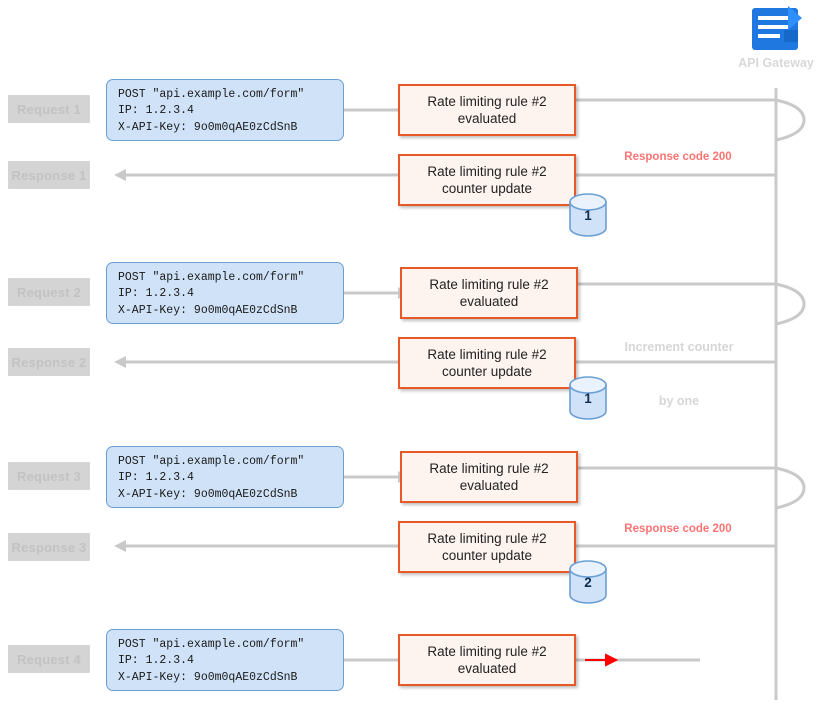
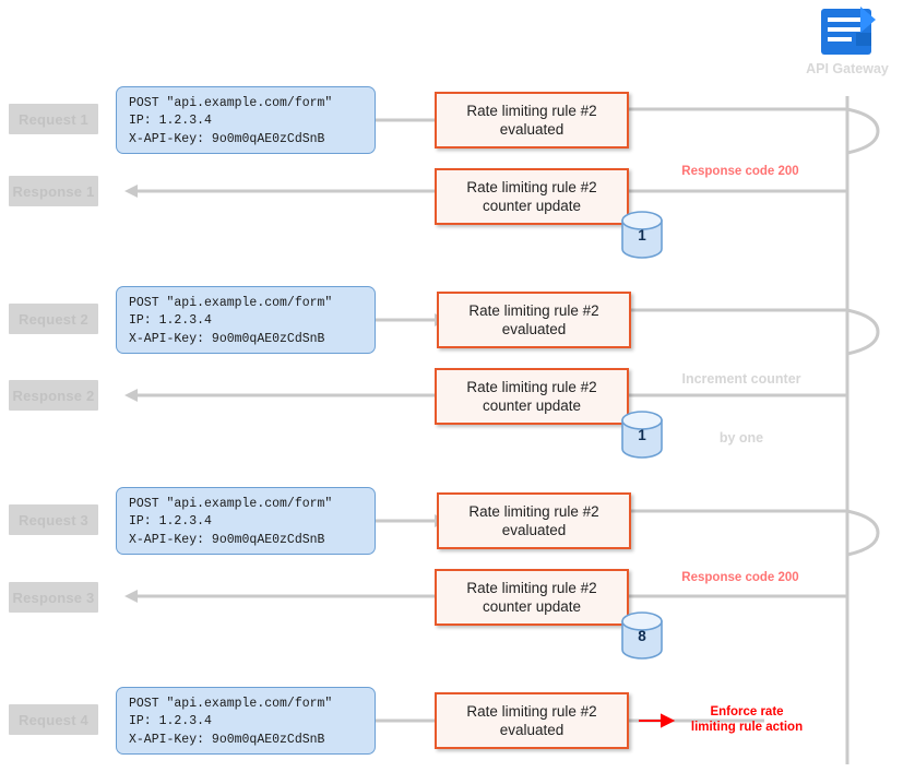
  API Gateway
  POST "api.example.com/form" IP: 1.2.3.4 X-API-Key: 9o0m0qAE0zCdSnB
  Rate limiting rule #2
  evaluated
  Rate limiting rule #2
  counter update
  Response code 200
  1
  POST "api.example.com/form" IP: 1.2.3.4 X-API-Key: 9o0m0qAE0zCdSnB
  Rate limiting rule #2
  evaluated
  Rate limiting rule #2
  counter update
  Increment counter
  by one
  1
  POST "api.example.com/form" IP: 1.2.3.4 X-API-Key: 9o0m0qAE0zCdSnB
  Rate limiting rule #2
  evaluated
  Rate limiting rule #2
  counter update
  Response code 200
- 2
+ 8
  POST "api.example.com/form" IP: 1.2.3.4 X-API-Key: 9o0m0qAE0zCdSnB
  Rate limiting rule #2
  evaluated
+ Enforce rate
+ limiting rule action
